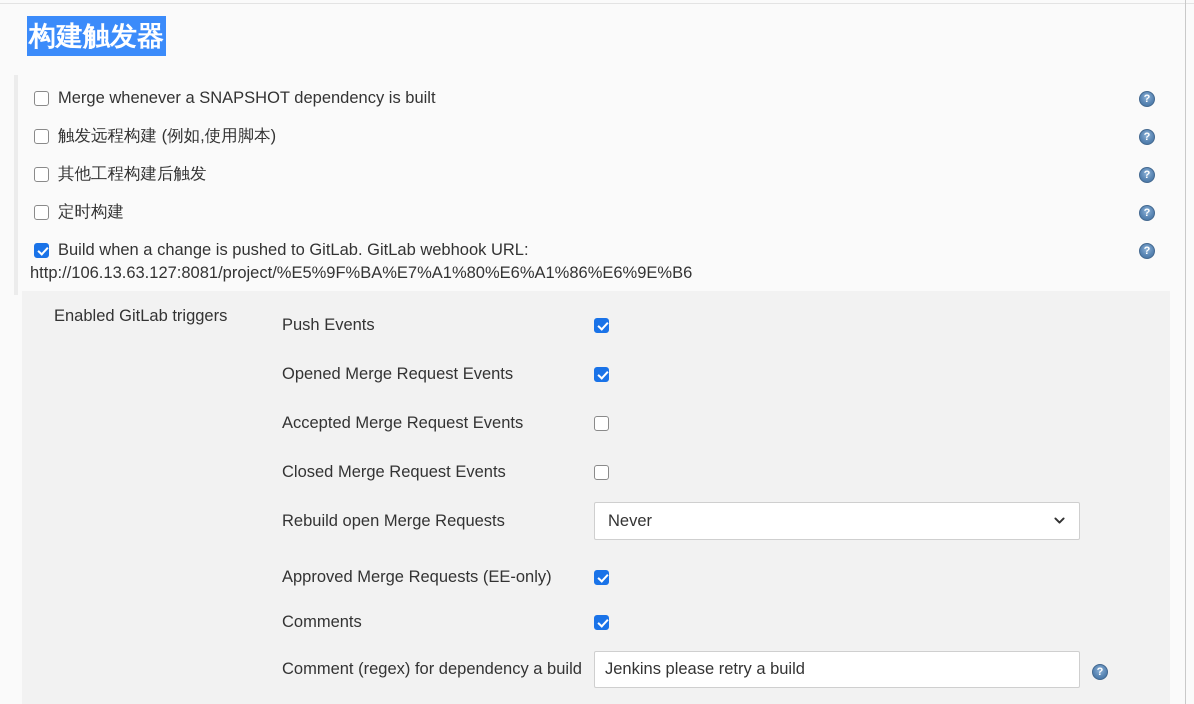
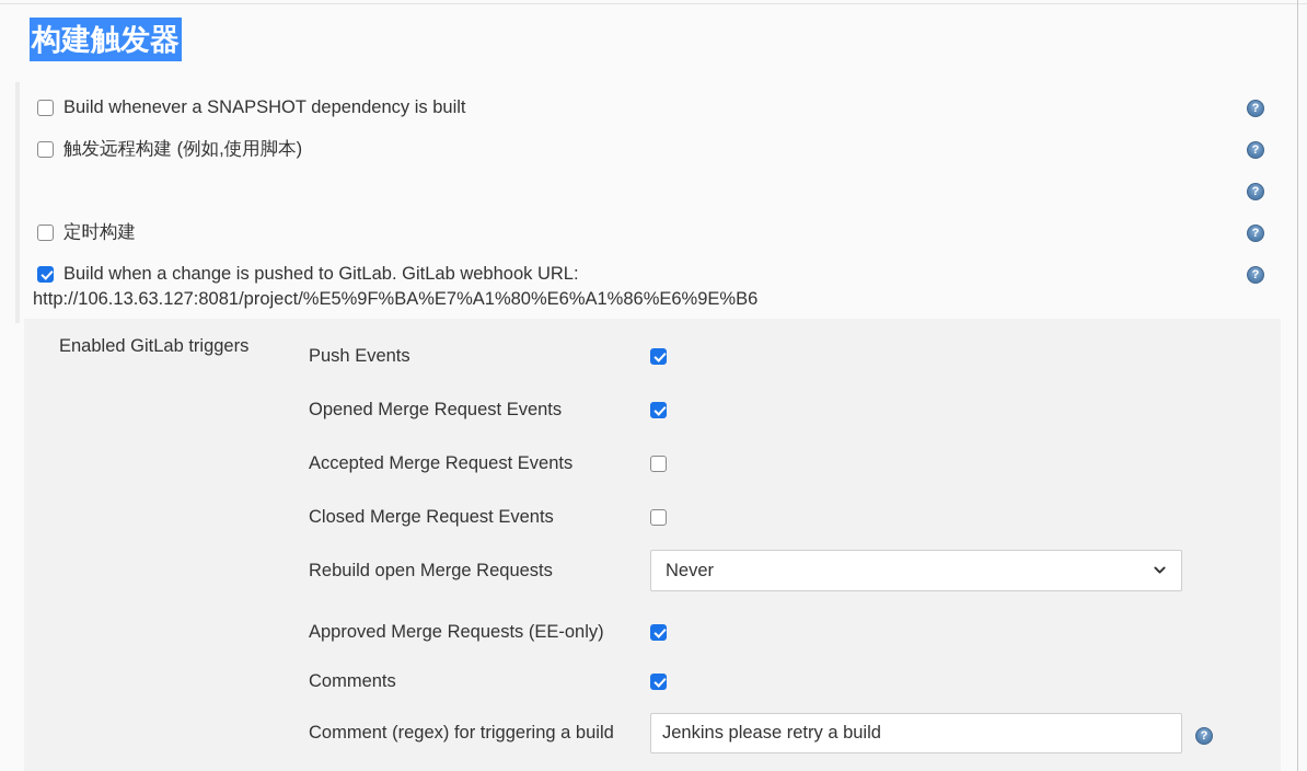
  构建触发器
- Merge whenever a SNAPSHOT dependency is built
+ Build whenever a SNAPSHOT dependency is built
  触发远程构建 (例如,使用脚本)
- 其他工程构建后触发
  定时构建
  Build when a change is pushed to GitLab. GitLab webhook URL:
  http://106.13.63.127:8081/project/%E5%9F%BA%E7%A1%80%E6%A1%86%E6%9E%B6
  ?
  ?
  ?
  ?
  ?
  Enabled GitLab triggers
  Push Events
  Opened Merge Request Events
  Accepted Merge Request Events
  Closed Merge Request Events
  Rebuild open Merge Requests
  Never
  Approved Merge Requests (EE-only)
  Comments
- Comment (regex) for dependency a build
+ Comment (regex) for triggering a build
  Jenkins please retry a build
  ?
